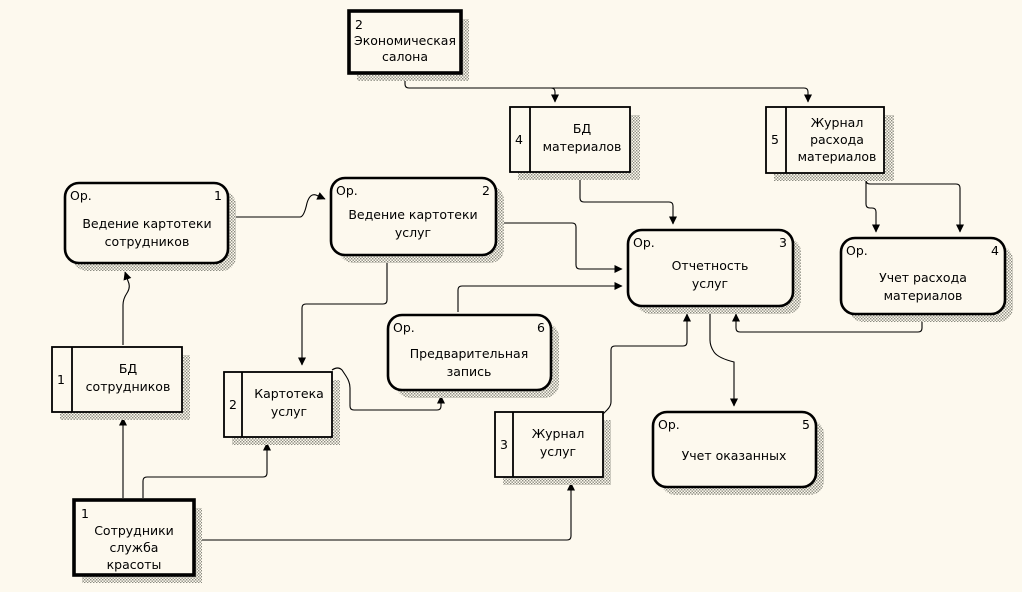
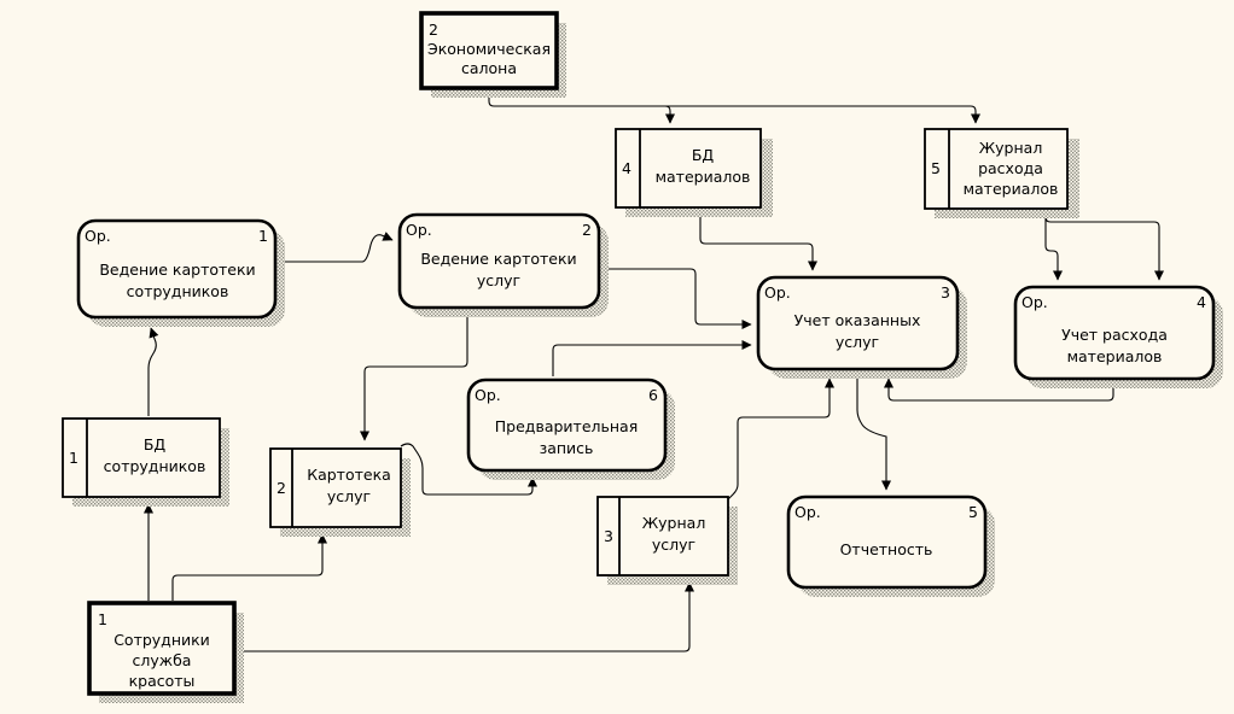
  2
  Экономическая
  салона
  4
  БД
  материалов
  5
  Журнал
  расхода
  материалов
  Ор.
  1
  Ведение картотеки
  сотрудников
  Ор.
  2
  Ведение картотеки
  услуг
  Ор.
  3
- Отчетность
+ Учет оказанных
  услуг
  Ор.
  4
  Учет расхода
  материалов
  Ор.
  6
  Предварительная
  запись
  1
  БД
  сотрудников
  2
  Картотека
  услуг
  3
  Журнал
  услуг
  Ор.
  5
- Учет оказанных
+ Отчетность
  1
  Сотрудники
  служба
  красоты
